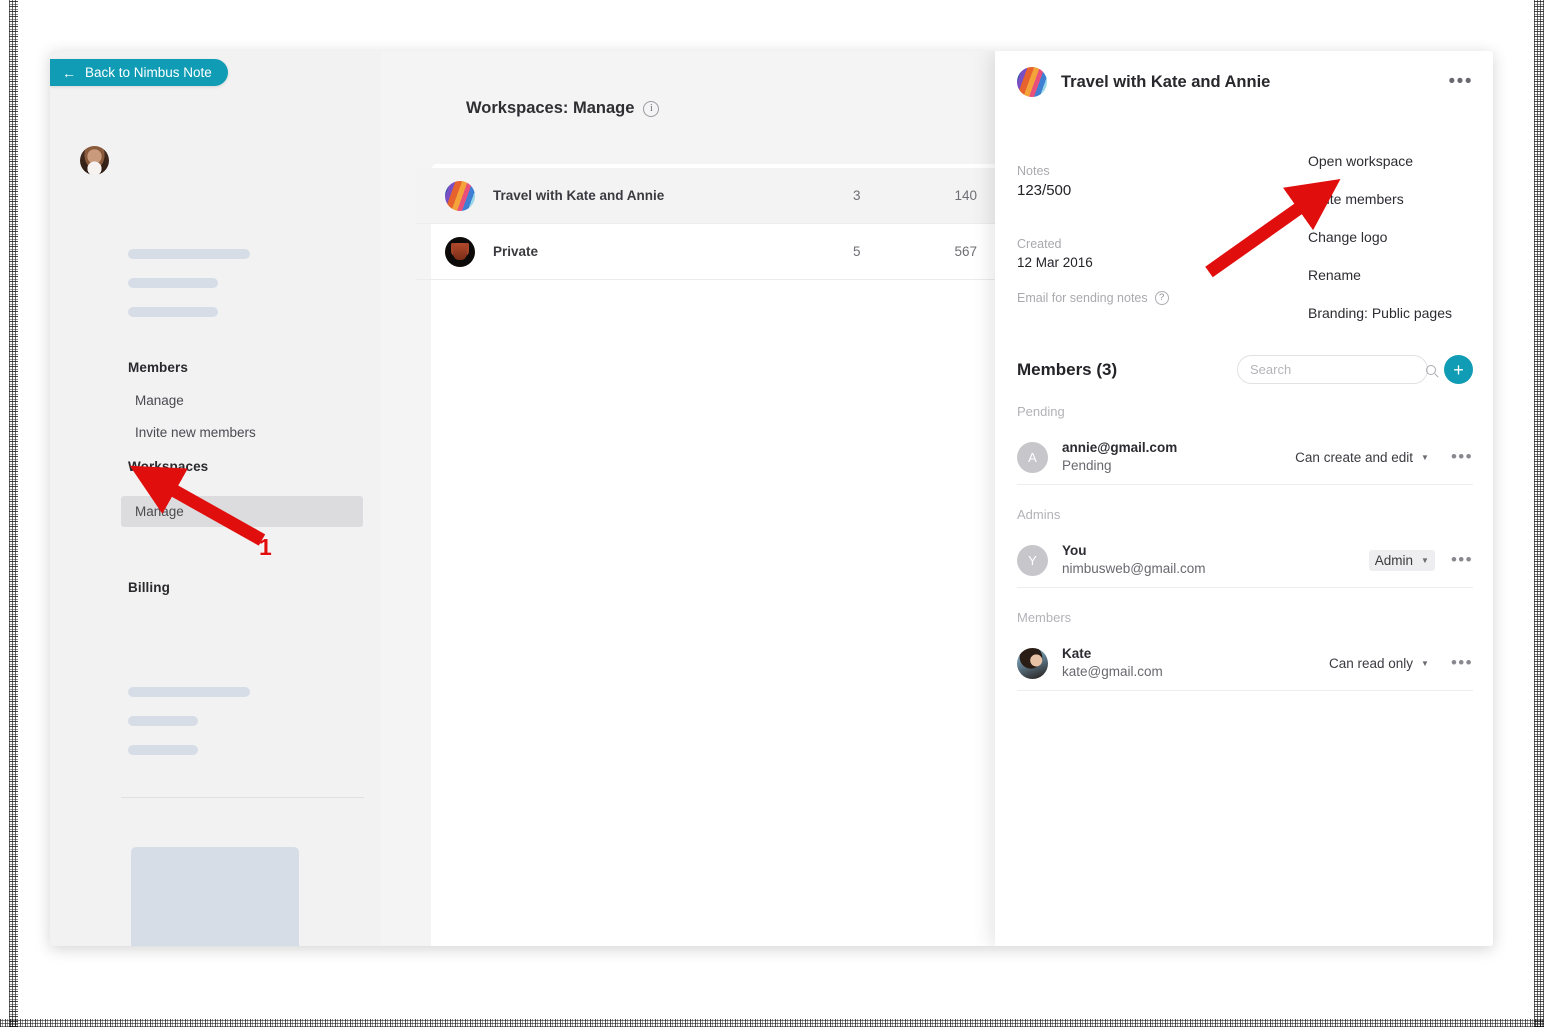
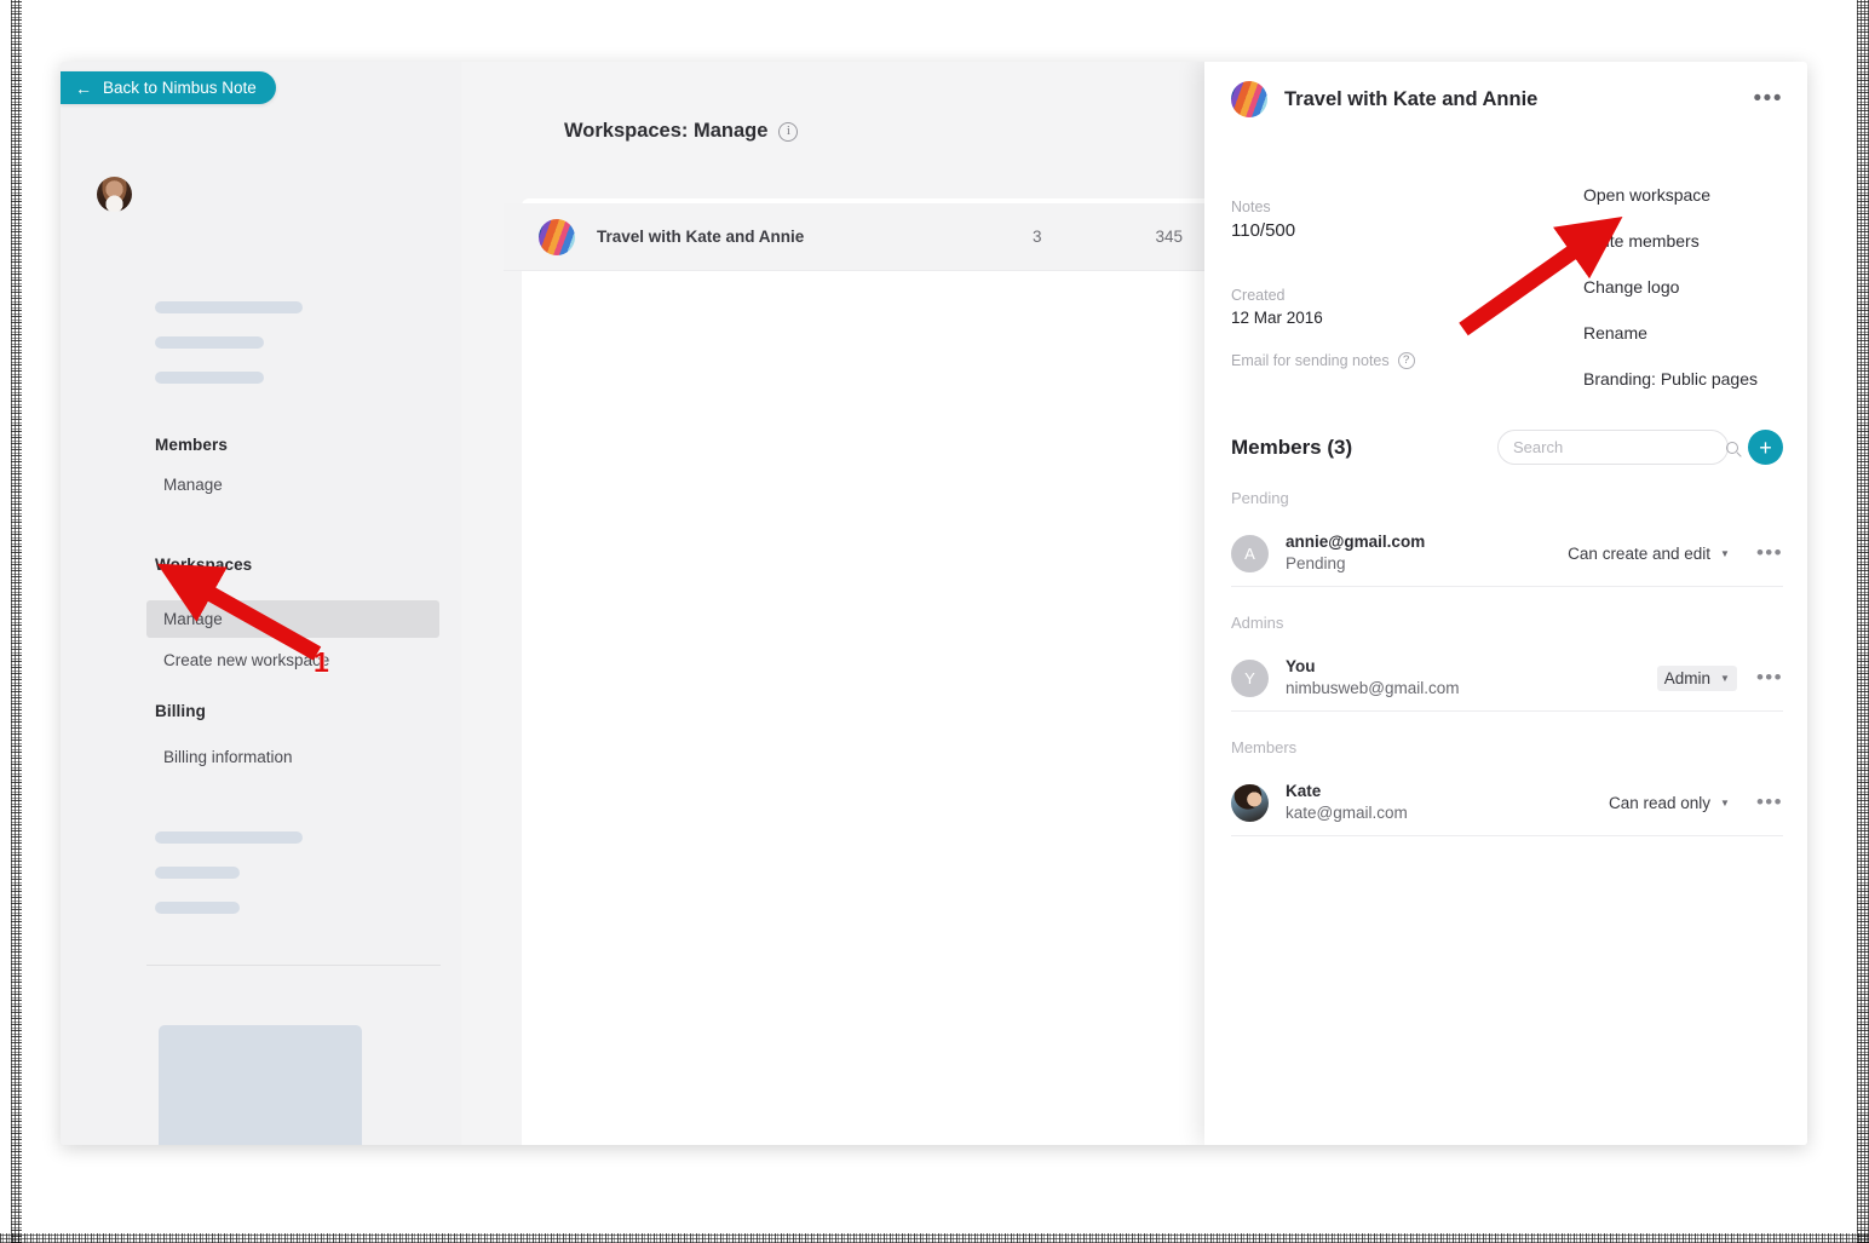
  ←
  Back to Nimbus Note
  Members
  Manage
- Invite new members
  Workspaces
  Manage
+ Create new workspace
  Billing
+ Billing information
  Workspaces: Manage
  i
  Travel with Kate and Annie
  3
- 140
+ 345
- Private
- 5
- 567
  Travel with Kate and Annie
  •••
  Notes
- 123/500
+ 110/500
  Created
  12 Mar 2016
  Email for sending notes
  ?
  Open workspace
  vite members
  Change logo
  Rename
  Branding: Public pages
  Members (3)
  Search
  +
  Pending
  A
  annie@gmail.com
  Pending
  Can create and edit
  ▼
  •••
  Admins
  Y
  You
  nimbusweb@gmail.com
  Admin
  ▼
  •••
  Members
  Kate
  kate@gmail.com
  Can read only
  ▼
  •••
  1
